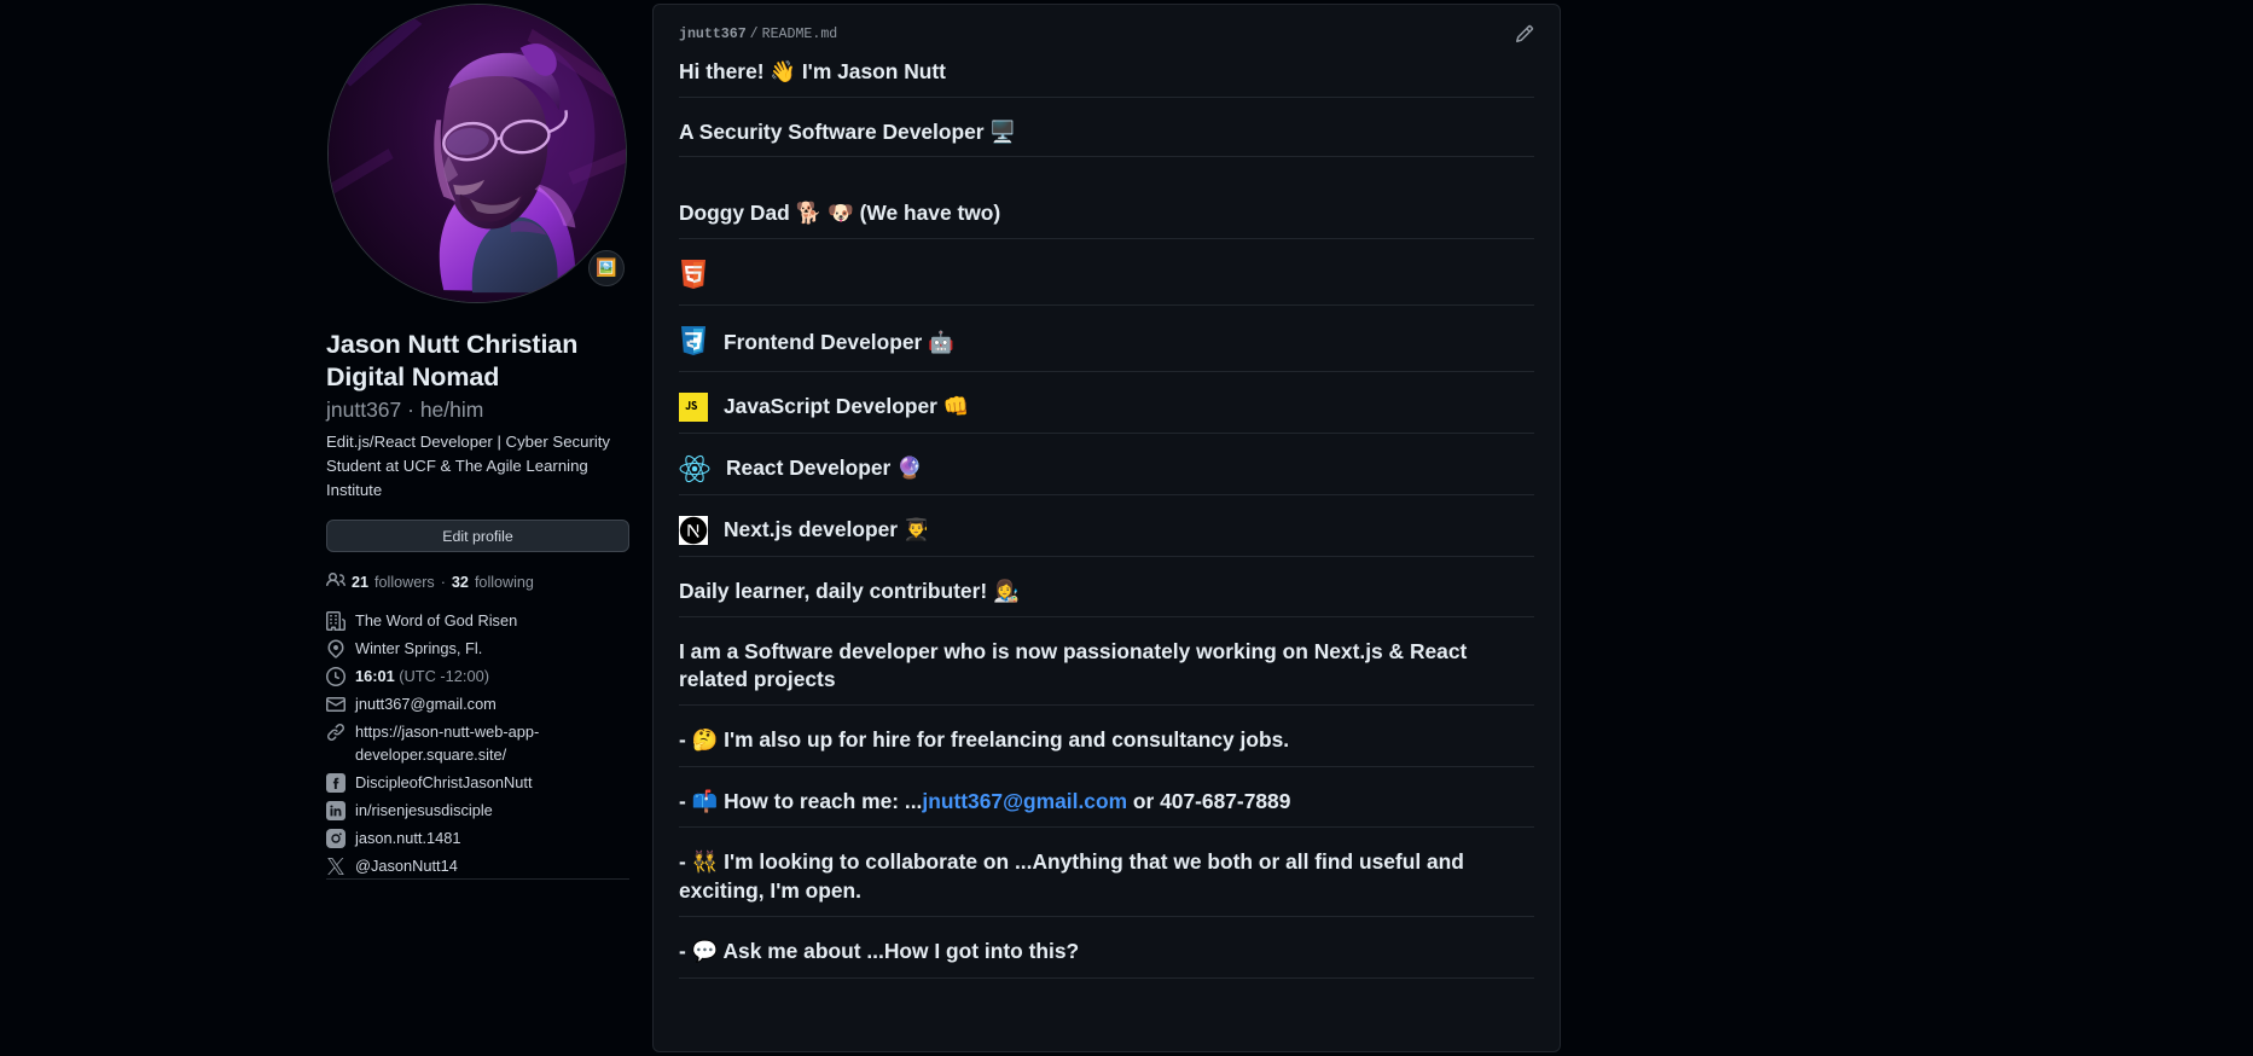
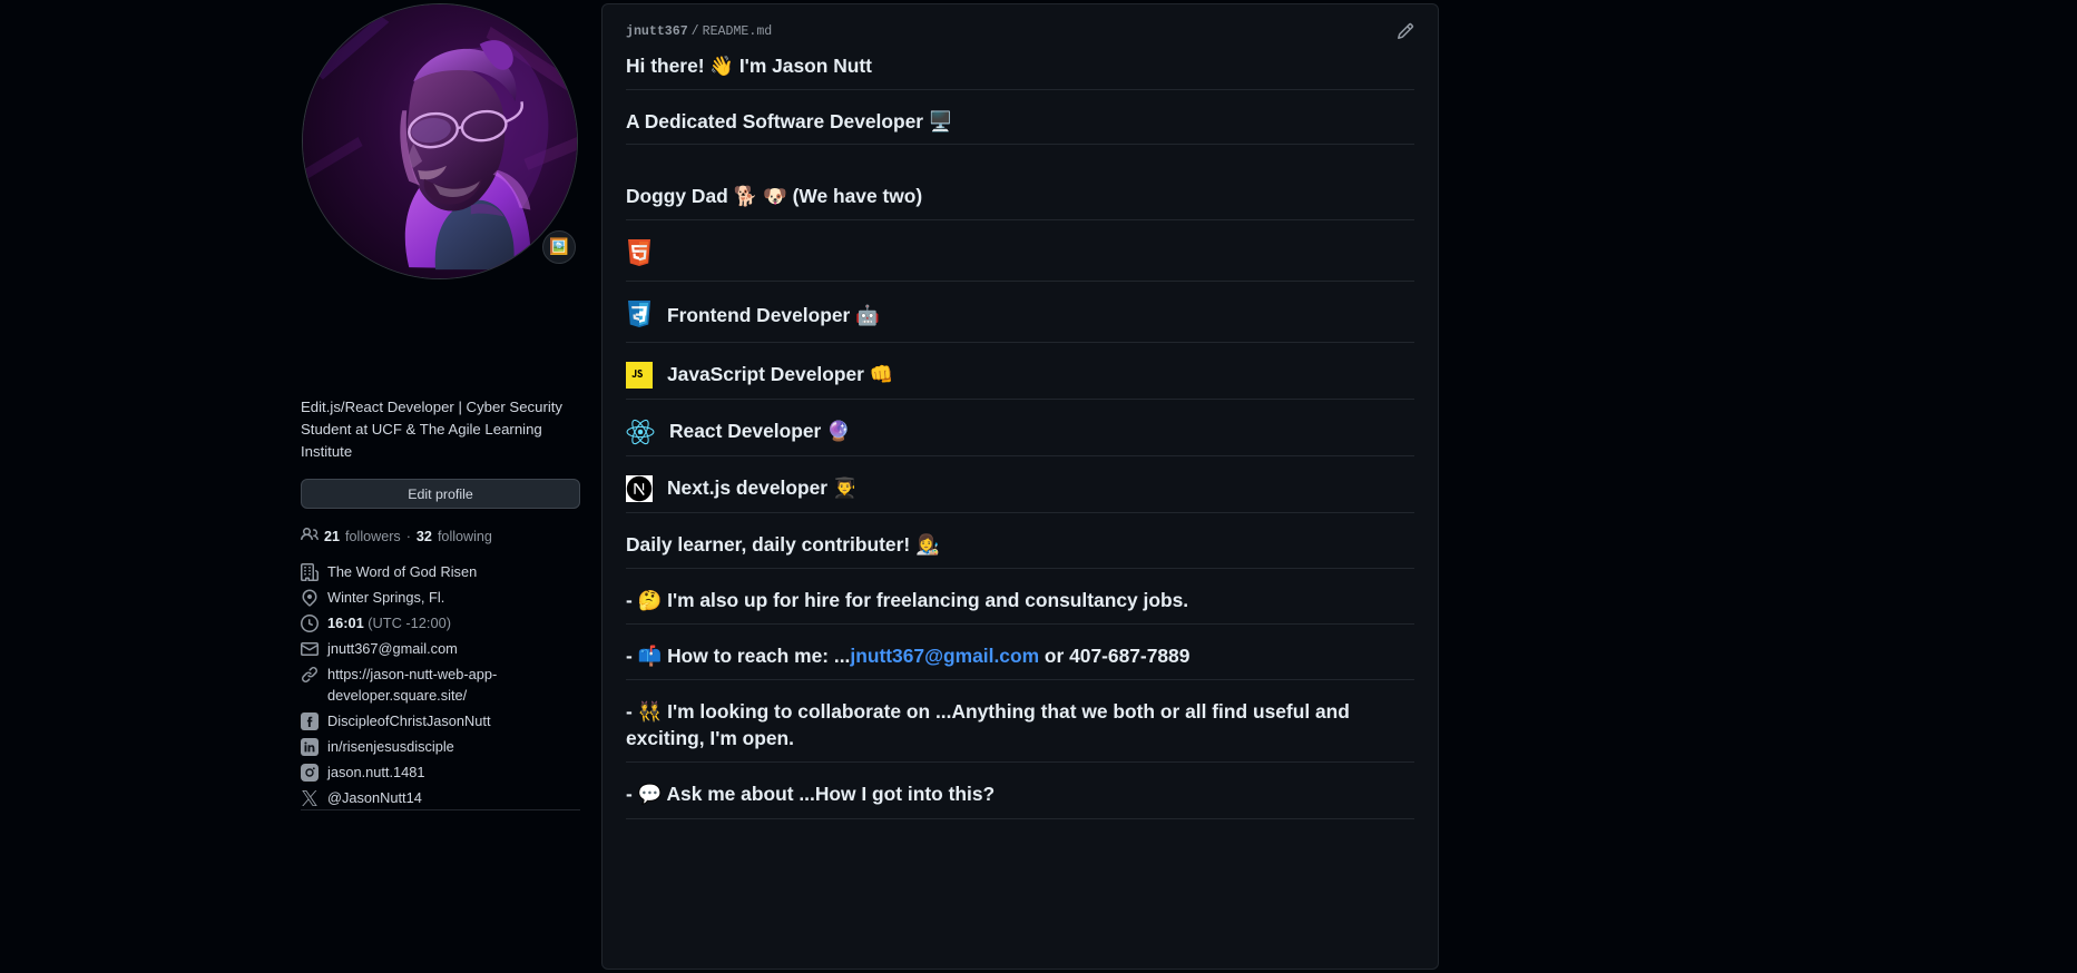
  🖼️
- Jason Nutt Christian Digital Nomad
- jnutt367 · he/him
  Edit.js/React Developer | Cyber Security Student at UCF & The Agile Learning Institute
  Edit profile
  21
  followers
  ·
  32
  following
  The Word of God Risen
  Winter Springs, Fl.
  16:01 (UTC -12:00)
  jnutt367@gmail.com
  https://jason-nutt-web-app-developer.square.site/
  DiscipleofChristJasonNutt
  in/risenjesusdisciple
  jason.nutt.1481
  @JasonNutt14
  jnutt367 / README.md
  Hi there! 👋 I'm Jason Nutt
- A Security Software Developer 🖥️
+ A Dedicated Software Developer 🖥️
  Doggy Dad 🐕 🐶 (We have two)
  Frontend Developer 🤖
  JavaScript Developer 👊
  React Developer 🔮
  Next.js developer 👨‍🎓
  Daily learner, daily contributer! 👩‍🎨
- I am a Software developer who is now passionately working on Next.js & React related projects
  - 🤔 I'm also up for hire for freelancing and consultancy jobs.
  - 📫 How to reach me: ...jnutt367@gmail.com or 407-687-7889
  - 👯 I'm looking to collaborate on ...Anything that we both or all find useful and exciting, I'm open.
  - 💬 Ask me about ...How I got into this?
